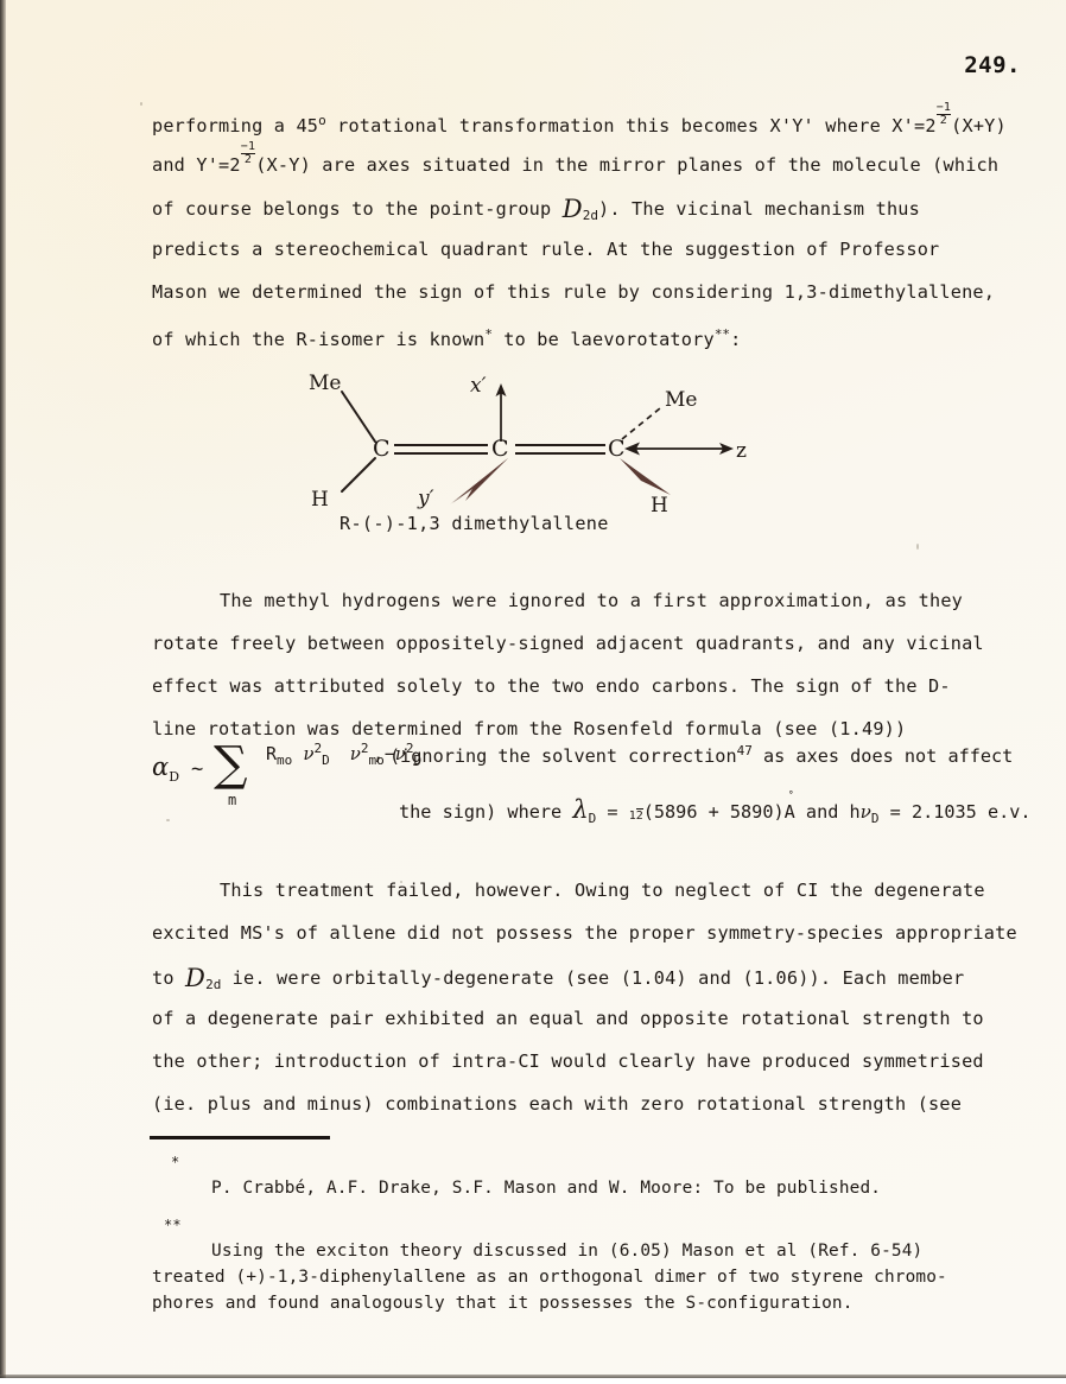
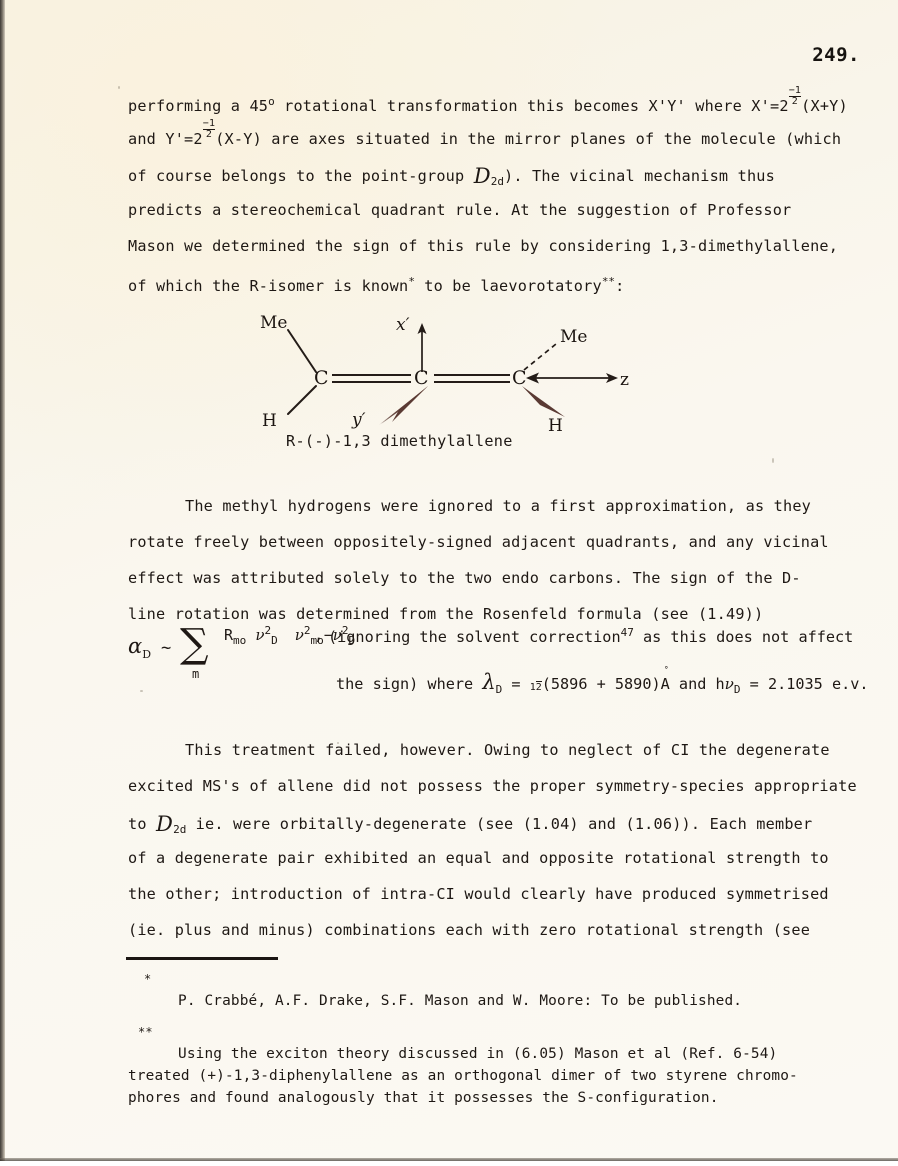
  249.
  performing a 45o rotational transformation this becomes X'Y' where X'=2
  −1
  2
  (X+Y)
  and Y'=2
  −1
  2
  (X-Y) are axes situated in the mirror planes of the molecule (which
  of course belongs to the point-group D2d). The vicinal mechanism thus
  predicts a stereochemical quadrant rule. At the suggestion of Professor
  Mason we determined the sign of this rule by considering 1,3-dimethylallene,
  of which the R-isomer is known* to be laevorotatory**:
  C
  C
  C
  Me
  H
  x′
  y′
  z
  Me
  H
  R-(-)-1,3 dimethylallene
  The methyl hydrogens were ignored to a first approximation, as they
  rotate freely between oppositely-signed adjacent quadrants, and any vicinal
  effect was attributed solely to the two endo carbons. The sign of the D-
  line rotation was determined from the Rosenfeld formula (see (1.49))
  αD
  ~
  ∑
  m
  Rmo ν2D ν2mo−ν2D
  ,
- (ignoring the solvent correction47 as axes does not affect
+ (ignoring the solvent correction47 as this does not affect
  the sign) where λD = 12(5896 + 5890)
  ˚
  A and hνD = 2.1035 e.v.
  This treatment failed, however. Owing to neglect of CI the degenerate
  excited MS's of allene did not possess the proper symmetry-species appropriate
  to D2d ie. were orbitally-degenerate (see (1.04) and (1.06)). Each member
  of a degenerate pair exhibited an equal and opposite rotational strength to
  the other; introduction of intra-CI would clearly have produced symmetrised
  (ie. plus and minus) combinations each with zero rotational strength (see
  *
  P. Crabbé, A.F. Drake, S.F. Mason and W. Moore: To be published.
  **
  Using the exciton theory discussed in (6.05) Mason et al (Ref. 6-54)
  treated (+)-1,3-diphenylallene as an orthogonal dimer of two styrene chromo-
  phores and found analogously that it possesses the S-configuration.
